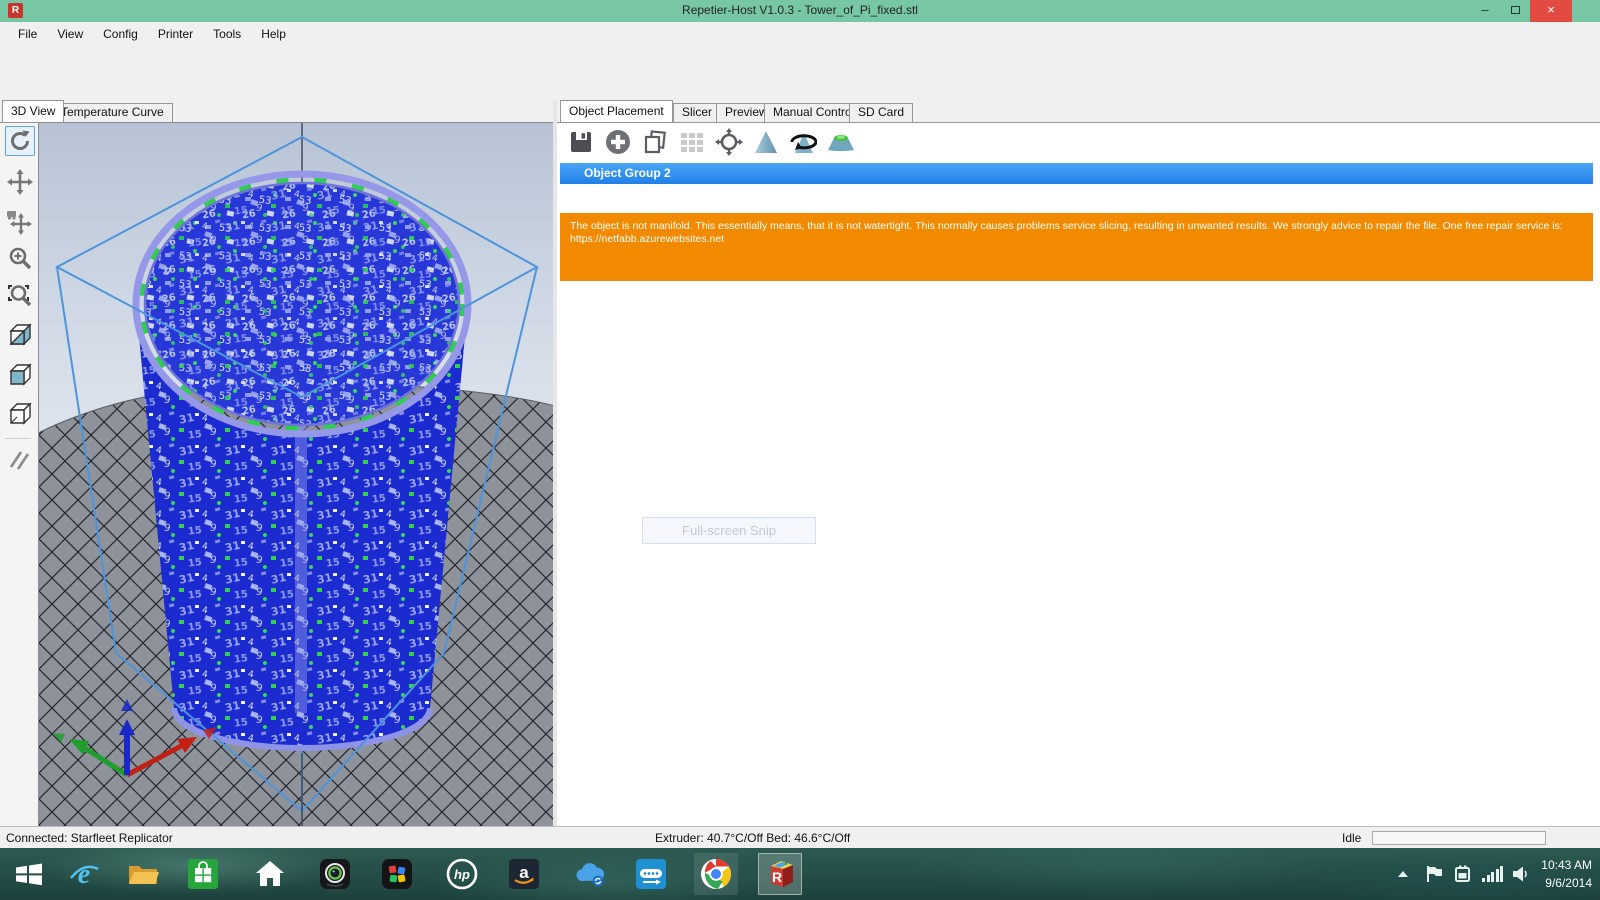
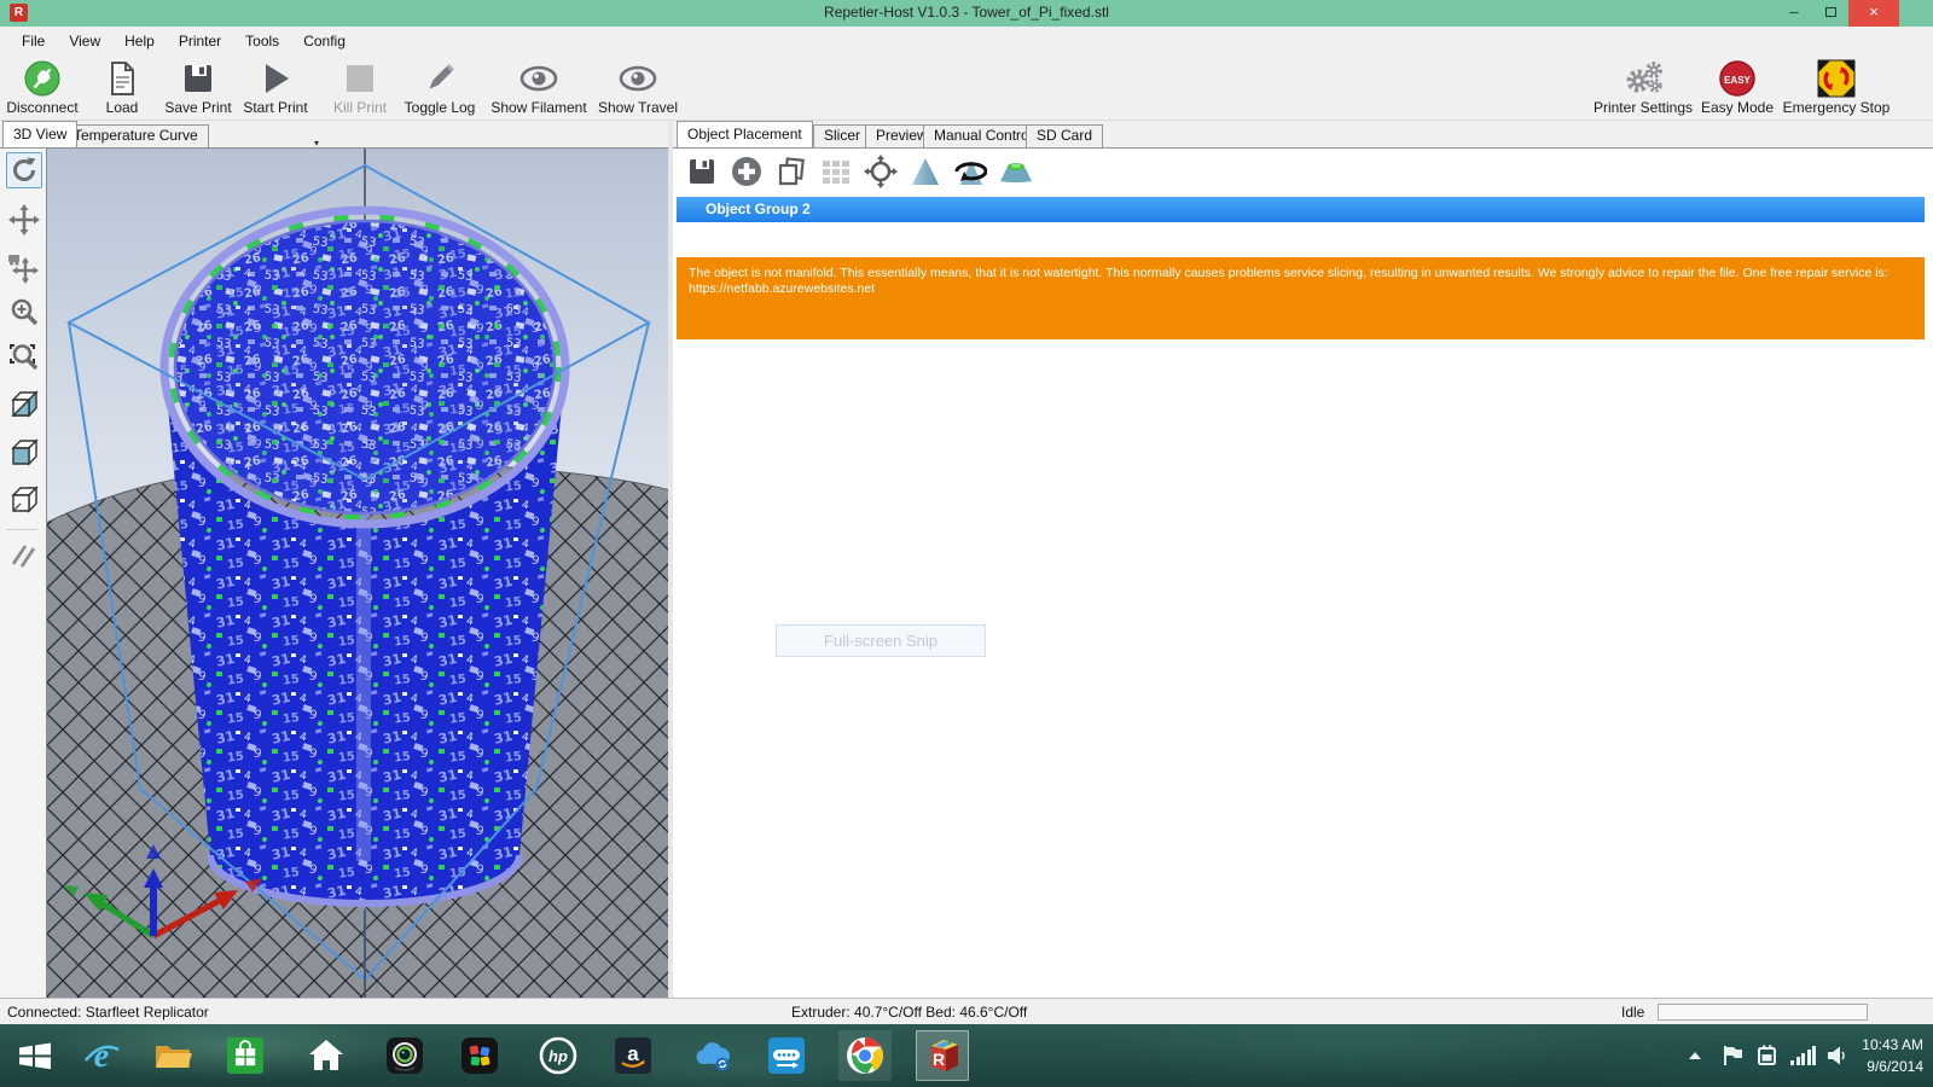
  R
  Repetier-Host V1.0.3 - Tower_of_Pi_fixed.stl
  –
  ×
  File
  View
- Config
+ Help
  Printer
  Tools
- Help
+ Config
+ Disconnect
+ Load
+ Save Print
+ Start Print
+ ▾
+ Kill Print
+ Toggle Log
+ Show Filament
+ Show Travel
+ Printer Settings
+ EASY
+ Easy Mode
+ Emergency Stop
  3D View
  emperature Curve
  Object Placement
  Slicer
  Previe
  Manual Contr
  SD Card
  Object Group 2
  The object is not manifold. This essentially means, that it is not watertight. This normally causes problems service slicing, resulting in unwanted results. We strongly advice to repair the file. One free repair service is:
  https://netfabb.azurewebsites.net
  Full-screen Snip
  Connected: Starfleet Replicator
  Extruder: 40.7°C/Off Bed: 46.6°C/Off
  Idle
  e
  hp
  a
  R
  10:43 AM
  9/6/2014
